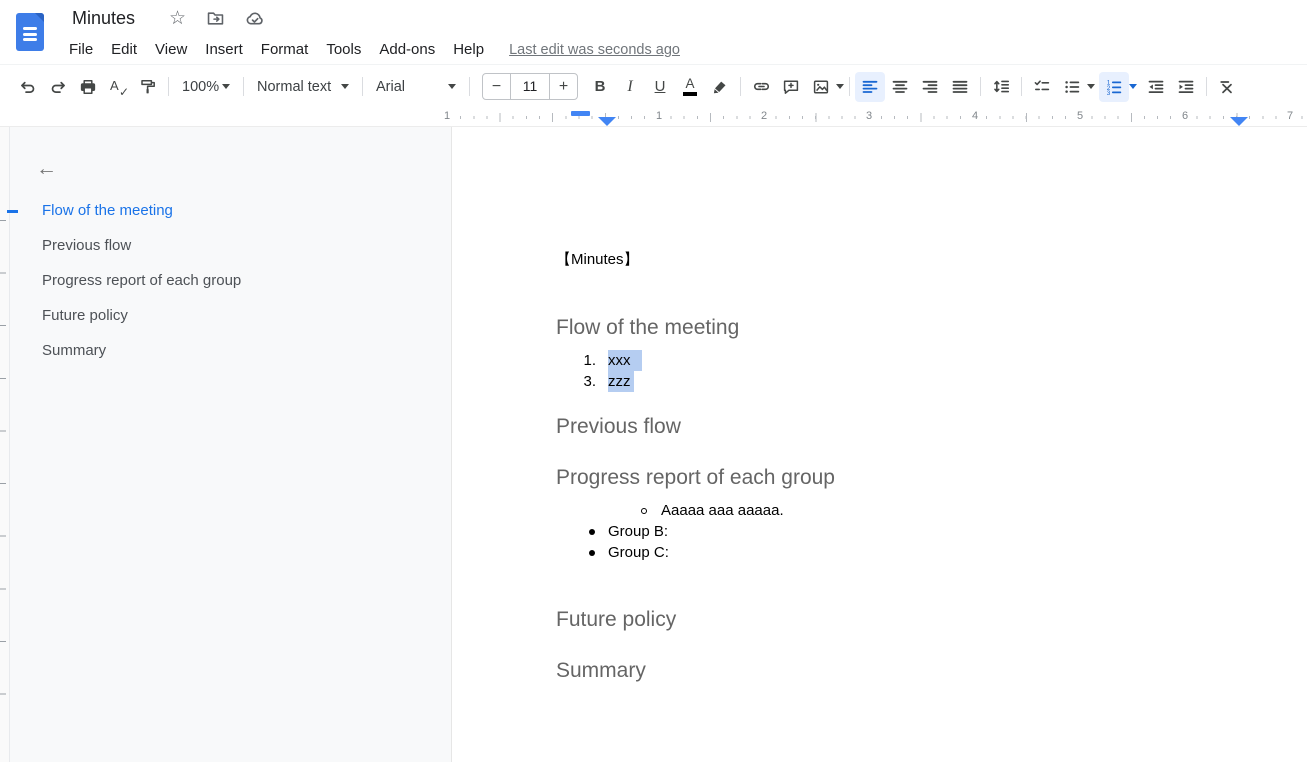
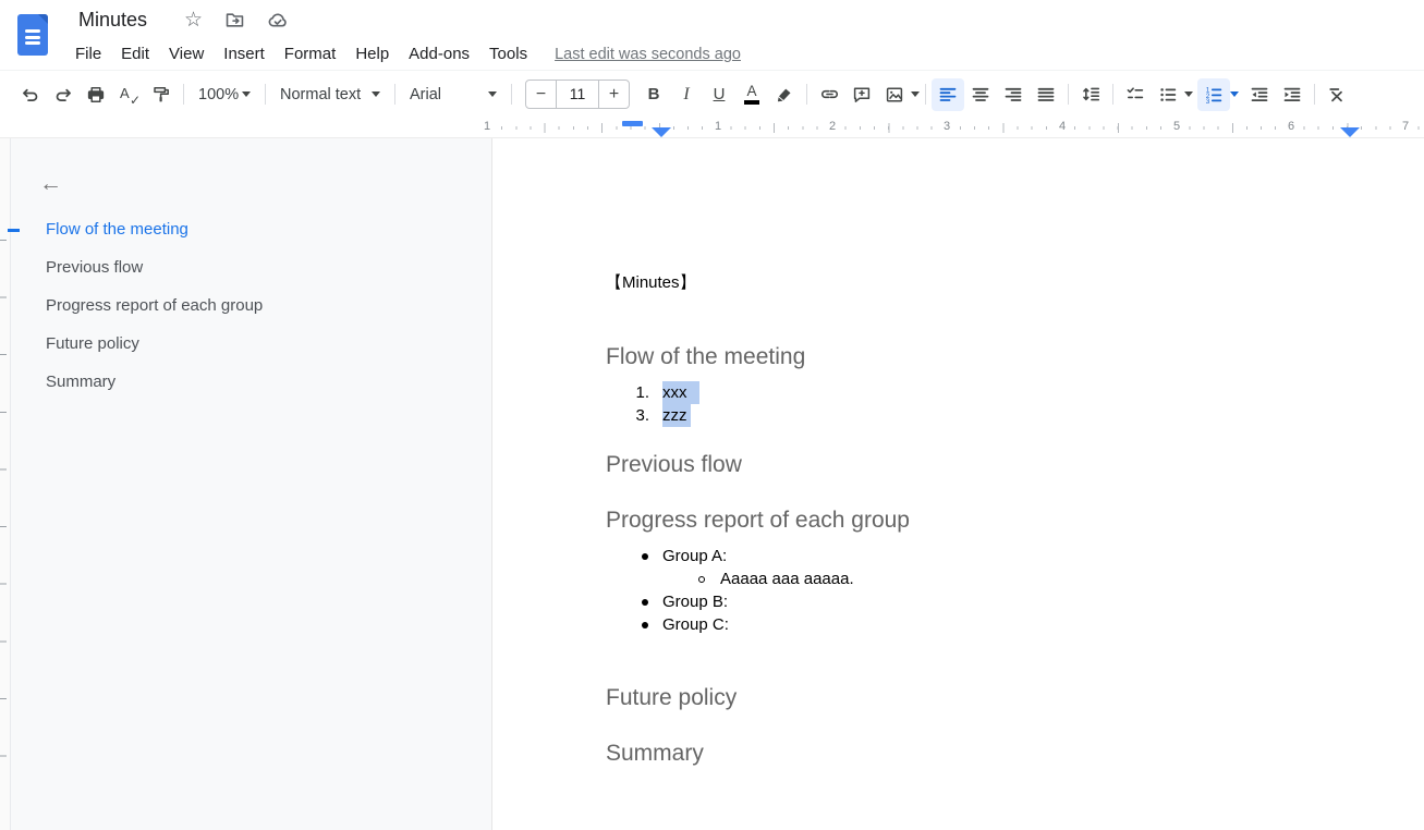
  Minutes
  ☆
  File
  Edit
  View
  Insert
  Format
- Tools
+ Help
  Add-ons
- Help
+ Tools
  Last edit was seconds ago
  A
  ✓
  100%
  Normal text
  Arial
  −
  11
  +
  B
  I
  U
  A
  1
  1
  2
  3
  4
  5
  6
  7
  ←
  Flow of the meeting
  Previous flow
  Progress report of each group
  Future policy
  Summary
  【Minutes】
  Flow of the meeting
  1.
  xxx
  3.
  zzz
  Previous flow
  Progress report of each group
+ Group A:
  Aaaaa aaa aaaaa.
  Group B:
  Group C:
  Future policy
  Summary
